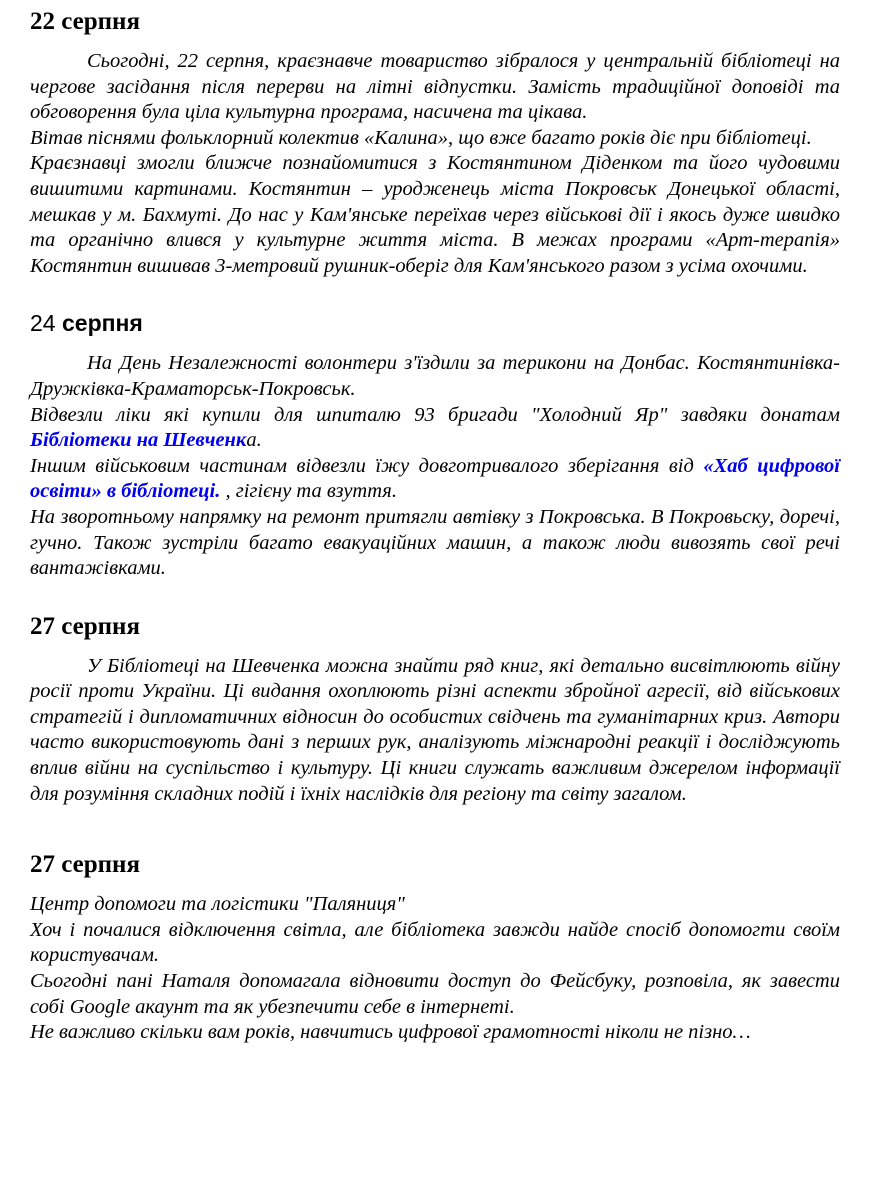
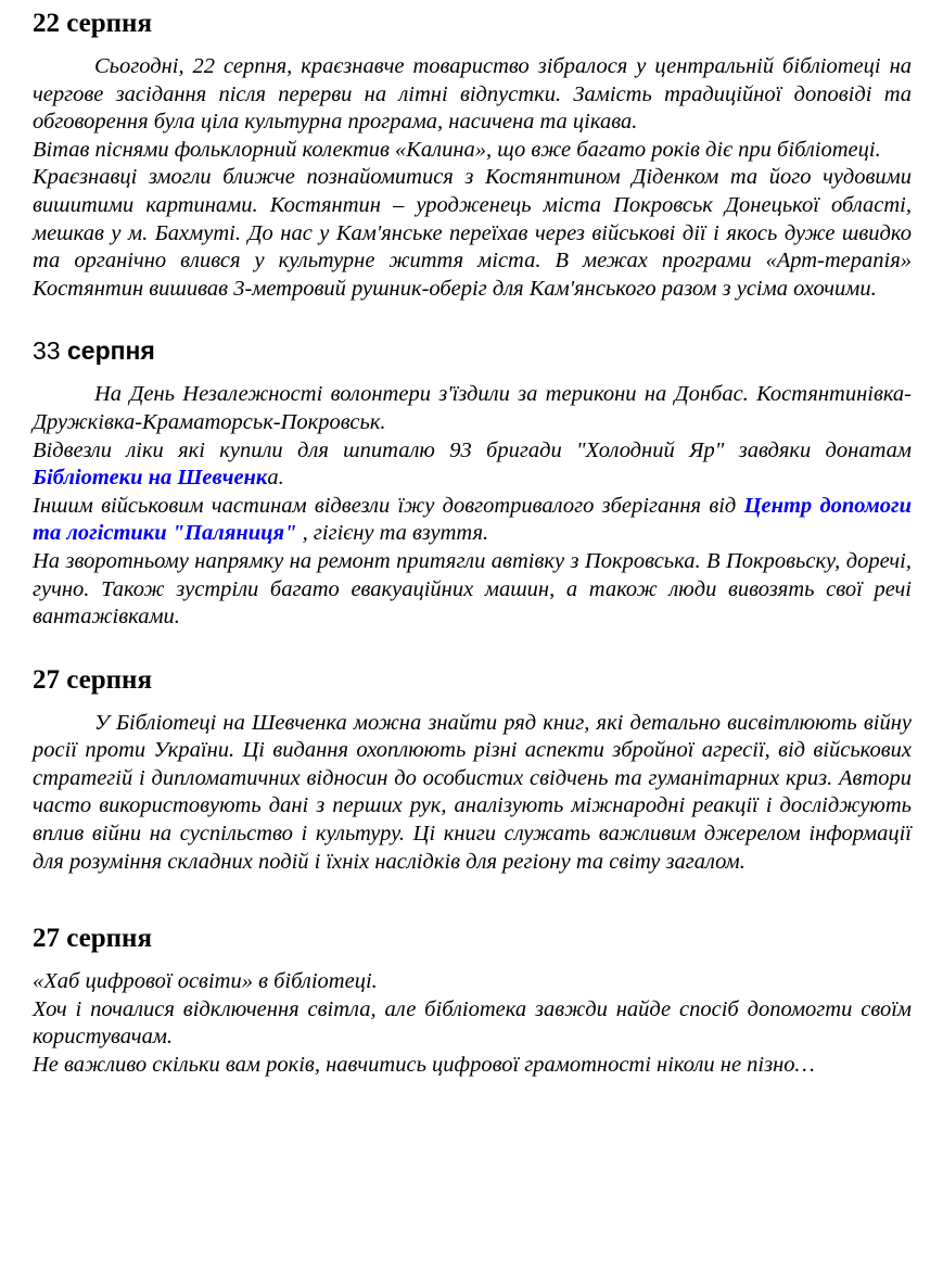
  22 серпня
  Сьогодні, 22 серпня, краєзнавче товариство зібралося у центральній бібліотеці на чергове засідання після перерви на літні відпустки. Замість традиційної доповіді та обговорення була ціла культурна програма, насичена та цікава.
  Вітав піснями фольклорний колектив «Калина», що вже багато років діє при бібліотеці.
  Краєзнавці змогли ближче познайомитися з Костянтином Діденком та його чудовими вишитими картинами. Костянтин – уродженець міста Покровськ Донецької області, мешкав у м. Бахмуті. До нас у Кам'янське переїхав через військові дії і якось дуже швидко та органічно влився у культурне життя міста. В межах програми «Арт-терапія» Костянтин вишивав 3-метровий рушник-оберіг для Кам'янського разом з усіма охочими.
- 24 серпня
+ 33 серпня
  На День Незалежності волонтери з'їздили за терикони на Донбас. Костянтинівка-Дружківка-Краматорськ-Покровськ.
  Відвезли ліки які купили для шпиталю 93 бригади "Холодний Яр" завдяки донатам Бібліотеки на Шевченка.
- Іншим військовим частинам відвезли їжу довготривалого зберігання від «Хаб цифрової освіти» в бібліотеці. , гігієну та взуття.
+ Іншим військовим частинам відвезли їжу довготривалого зберігання від Центр допомоги та логістики "Паляниця" , гігієну та взуття.
  На зворотньому напрямку на ремонт притягли автівку з Покровська. В Покровьску, доречі, гучно. Також зустріли багато евакуаційних машин, а також люди вивозять свої речі вантажівками.
  27 серпня
  У Бібліотеці на Шевченка можна знайти ряд книг, які детально висвітлюють війну росії проти України. Ці видання охоплюють різні аспекти збройної агресії, від військових стратегій і дипломатичних відносин до особистих свідчень та гуманітарних криз. Автори часто використовують дані з перших рук, аналізують міжнародні реакції і досліджують вплив війни на суспільство і культуру. Ці книги служать важливим джерелом інформації для розуміння складних подій і їхніх наслідків для регіону та світу загалом.
  27 серпня
- Центр допомоги та логістики "Паляниця"
+ «Хаб цифрової освіти» в бібліотеці.
  Хоч і почалися відключення світла, але бібліотека завжди найде спосіб допомогти своїм користувачам.
- Сьогодні пані Наталя допомагала відновити доступ до Фейсбуку, розповіла, як завести собі Google акаунт та як убезпечити себе в інтернеті.
  Не важливо скільки вам років, навчитись цифрової грамотності ніколи не пізно…
